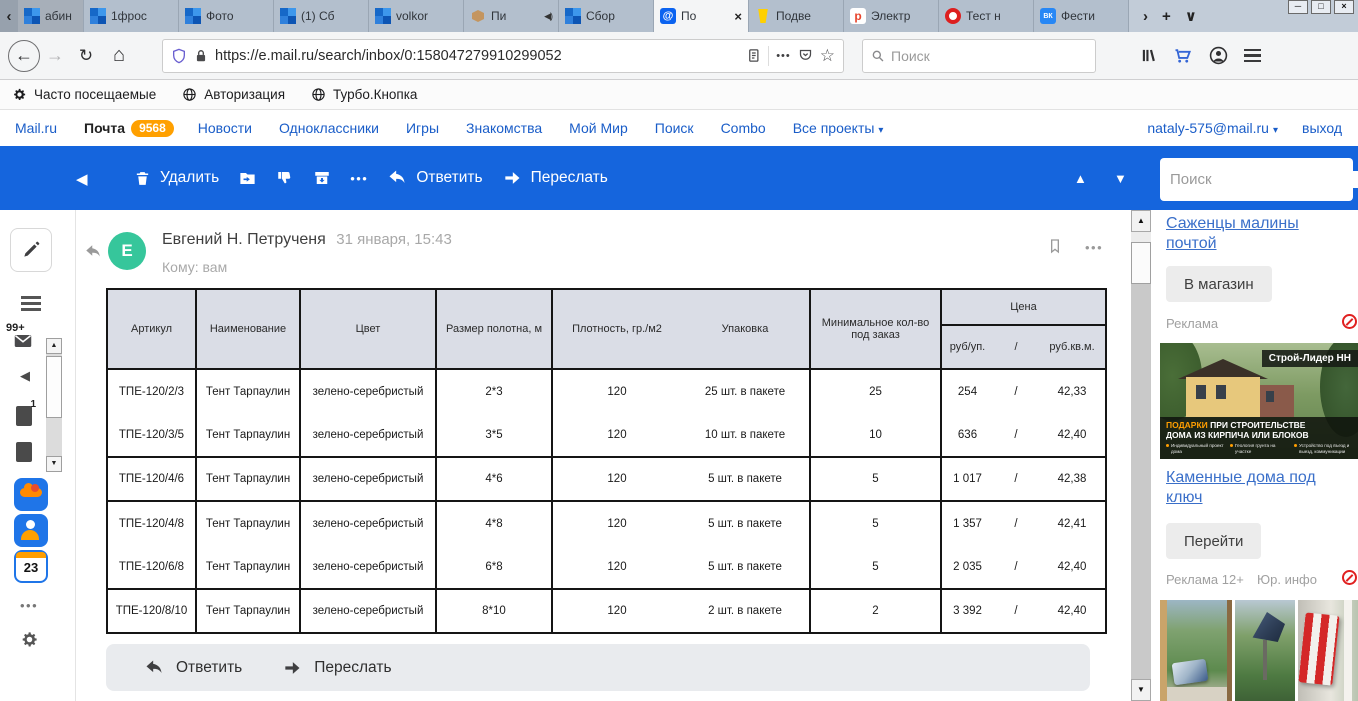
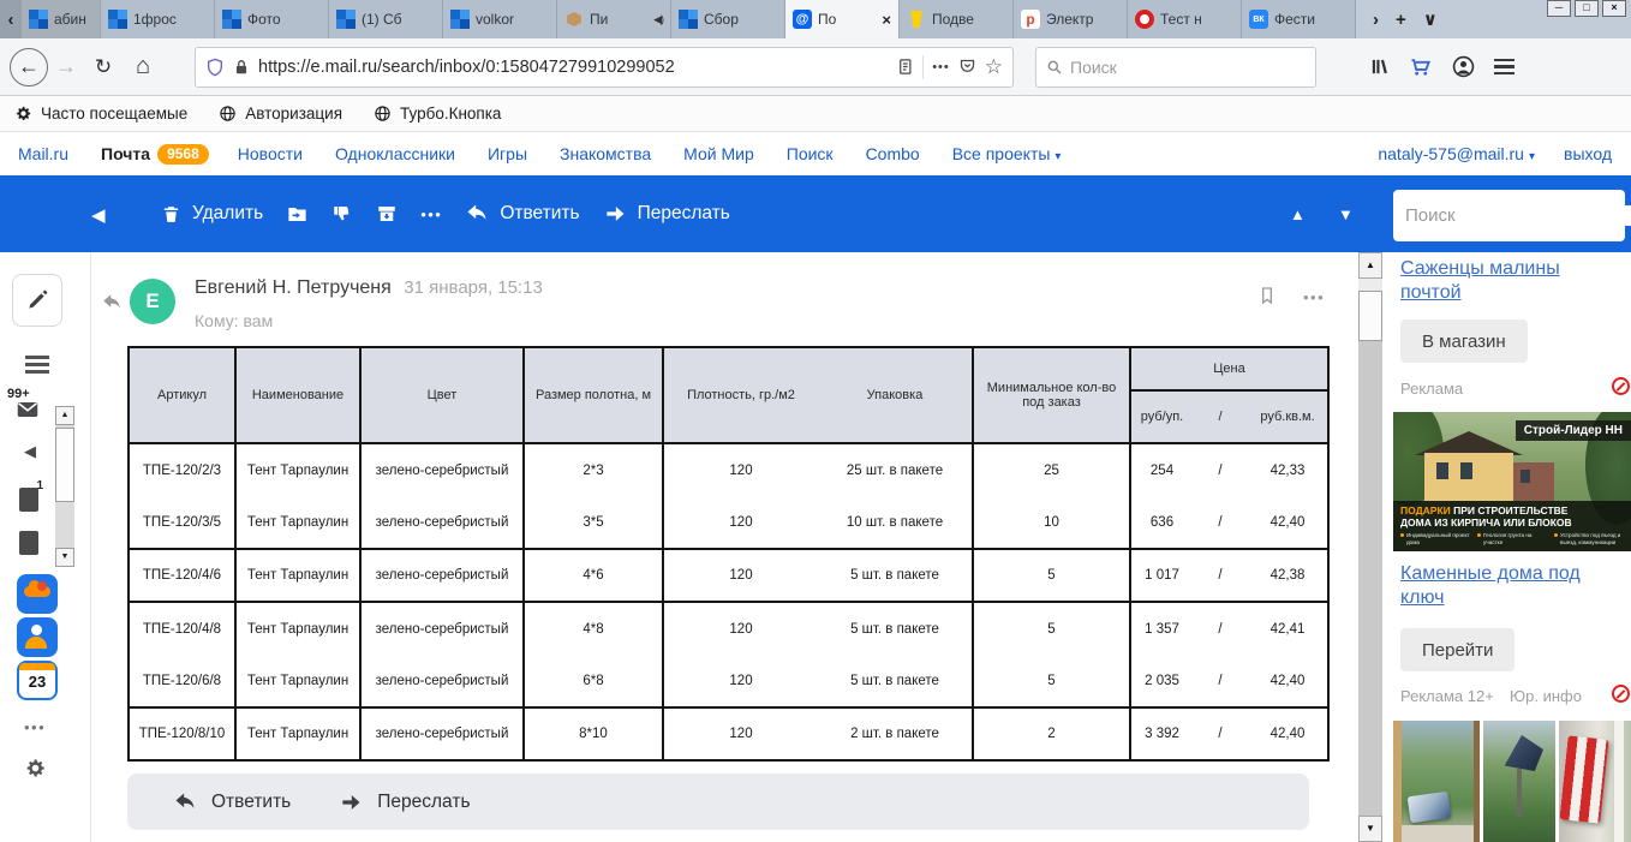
  ‹
  абин
  1фрос
  Фото
  (1) Сб
  volkor
  Пи
  Сбор
  По
  ×
  Подве
  Электр
  Тест н
  Фести
  ›
  +
  ∨
  ─
  □
  ×
  ←
  →
  ↻
  ⌂
  https://e.mail.ru/search/inbox/0:158047279910299052
  •••
  ☆
  Поиск
  Часто посещаемые
  Авторизация
  Турбо.Кнопка
  Mail.ru
  Почта
  9568
  Новости
  Одноклассники
  Игры
  Знакомства
  Мой Мир
  Поиск
  Combo
  Все проекты ▾
  nataly-575@mail.ru ▾
  выход
  ◀
  Удалить
  •••
  Ответить
  Переслать
  ▲
  ▼
  Поиск
  99+
  ◀
  1
  23
  •••
  E
- Евгений Н. Петрученя 31 января, 15:43
+ Евгений Н. Петрученя 31 января, 15:13
  Кому: вам
  •••
  Артикул	Наименование	Цвет	Размер полотна, м	Плотность, гр./м2	Упаковка	Минимальное кол-во под заказ	Цена
  руб/уп.	/	руб.кв.м.
  ТПЕ-120/2/3	Тент Тарпаулин	зелено-серебристый	2*3	120	25 шт. в пакете	25	254	/	42,33
  ТПЕ-120/3/5	Тент Тарпаулин	зелено-серебристый	3*5	120	10 шт. в пакете	10	636	/	42,40
  ТПЕ-120/4/6	Тент Тарпаулин	зелено-серебристый	4*6	120	5 шт. в пакете	5	1 017	/	42,38
  ТПЕ-120/4/8	Тент Тарпаулин	зелено-серебристый	4*8	120	5 шт. в пакете	5	1 357	/	42,41
  ТПЕ-120/6/8	Тент Тарпаулин	зелено-серебристый	6*8	120	5 шт. в пакете	5	2 035	/	42,40
  ТПЕ-120/8/10	Тент Тарпаулин	зелено-серебристый	8*10	120	2 шт. в пакете	2	3 392	/	42,40
  Ответить
  Переслать
  ▲
  ▼
  Саженцы малины почтой
  В магазин
  Реклама
  Строй-Лидер НН
  ПОДАРКИ ПРИ СТРОИТЕЛЬСТВЕ
  ДОМА ИЗ КИРПИЧА ИЛИ БЛОКОВ
  Каменные дома под ключ
  Перейти
  Реклама 12+
  Юр. инфо
